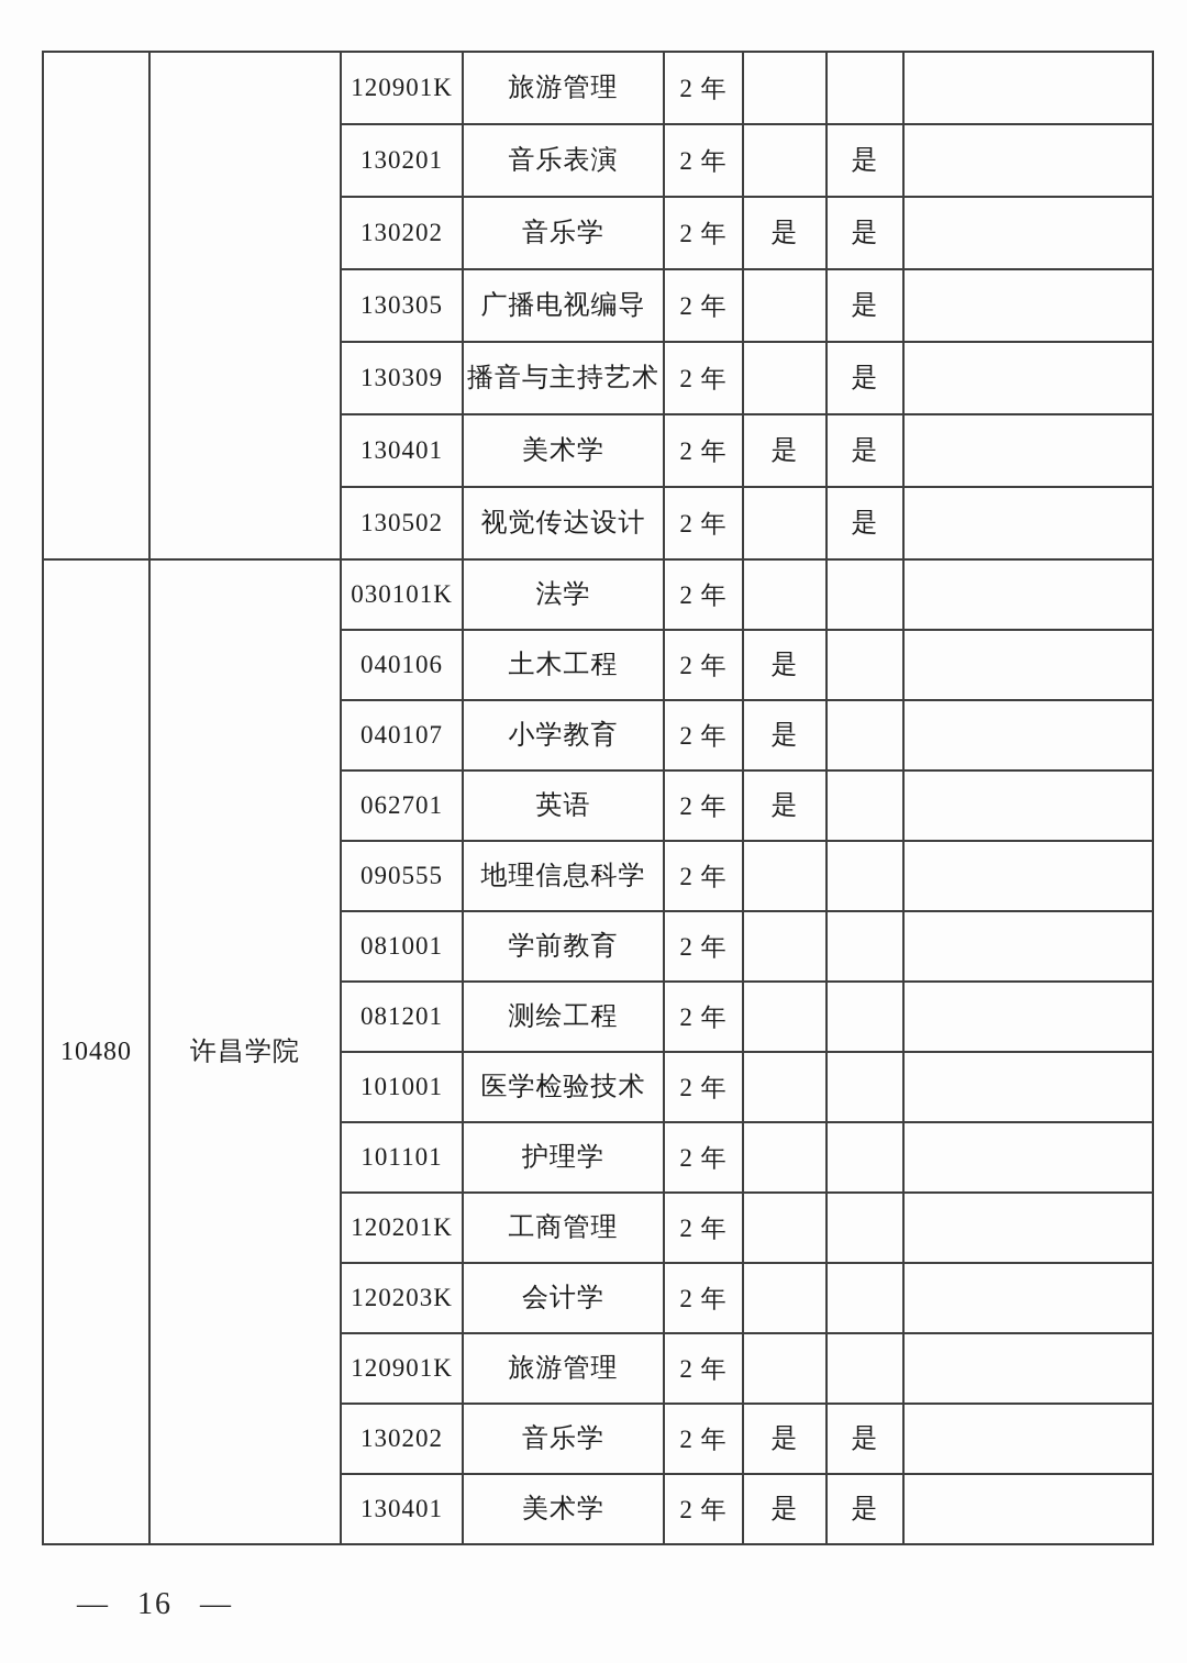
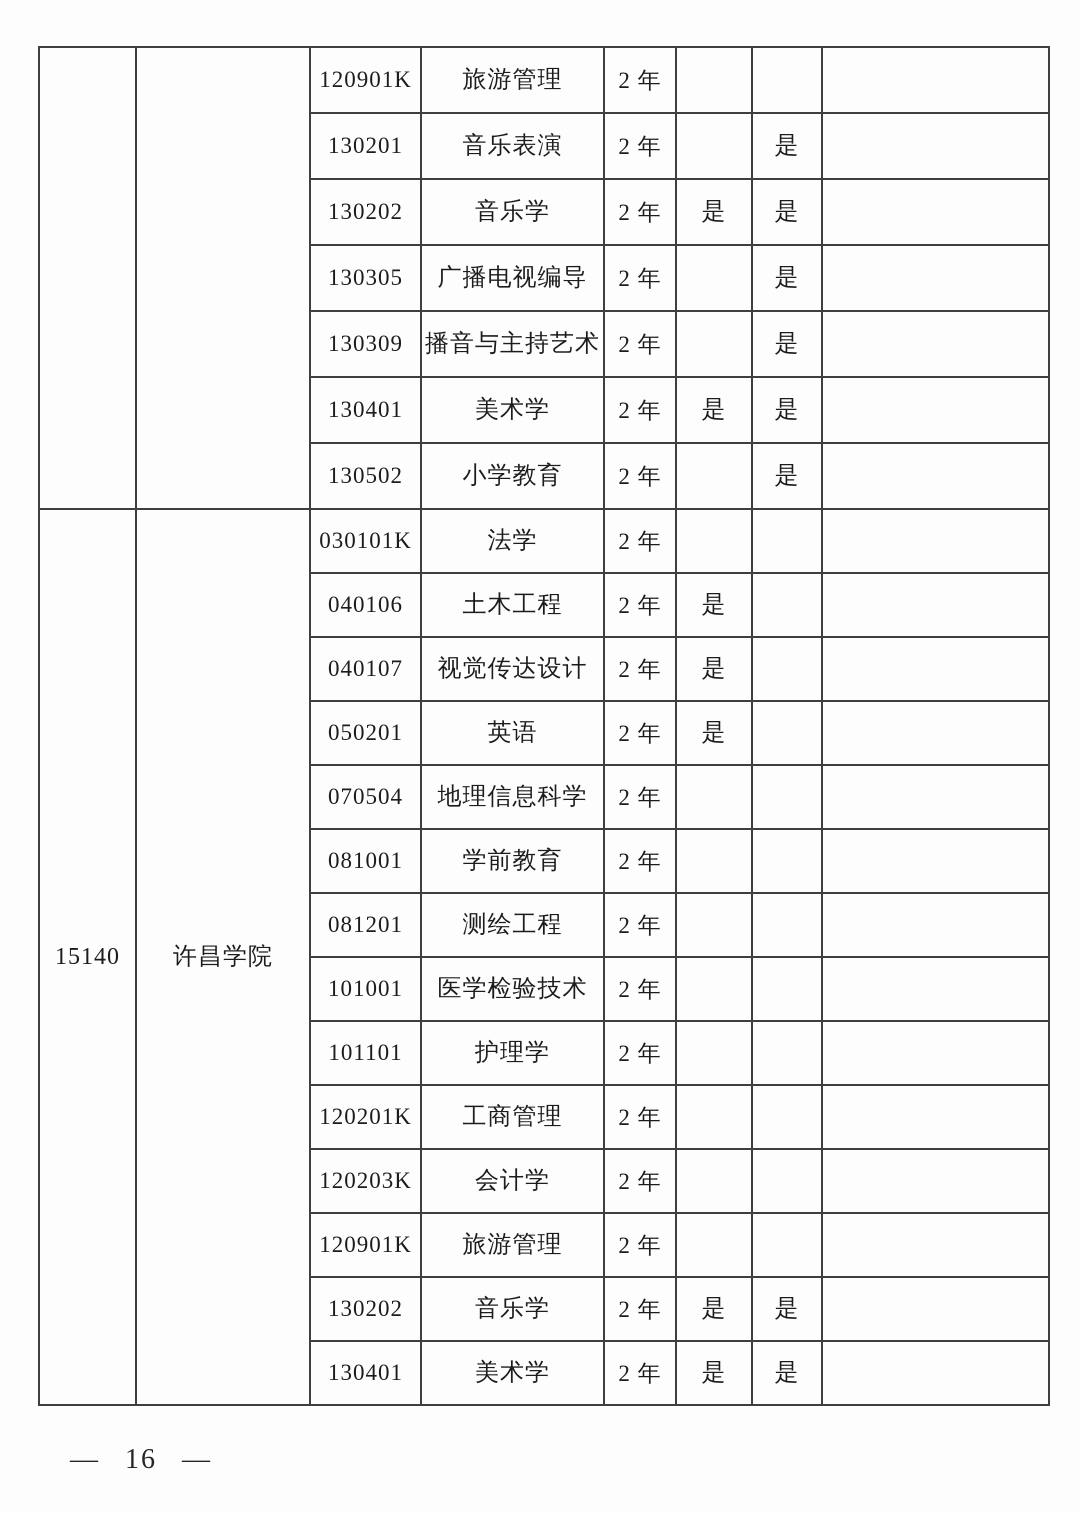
  		120901K	旅游管理	2 年
  130201	音乐表演	2 年		是
  130202	音乐学	2 年	是	是
  130305	广播电视编导	2 年		是
  130309	播音与主持艺术	2 年		是
  130401	美术学	2 年	是	是
- 130502	视觉传达设计	2 年		是
+ 130502	小学教育	2 年		是
- 10480	许昌学院	030101K	法学	2 年
+ 15140	许昌学院	030101K	法学	2 年
  040106	土木工程	2 年	是
- 040107	小学教育	2 年	是
+ 040107	视觉传达设计	2 年	是
- 062701	英语	2 年	是
+ 050201	英语	2 年	是
- 090555	地理信息科学	2 年
+ 070504	地理信息科学	2 年
  081001	学前教育	2 年
  081201	测绘工程	2 年
  101001	医学检验技术	2 年
  101101	护理学	2 年
  120201K	工商管理	2 年
  120203K	会计学	2 年
  120901K	旅游管理	2 年
  130202	音乐学	2 年	是	是
  130401	美术学	2 年	是	是
  — 16 —
